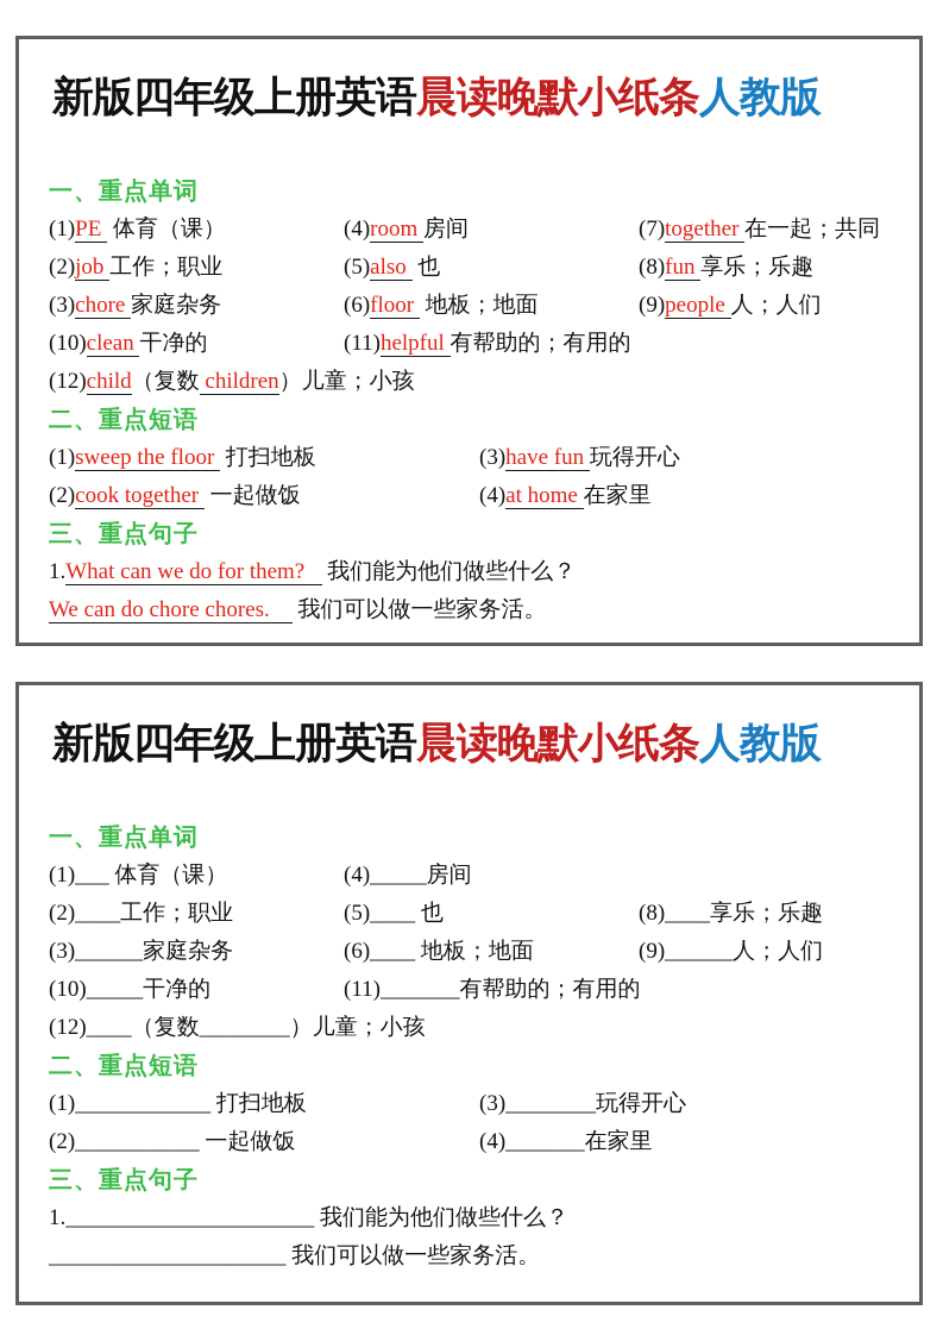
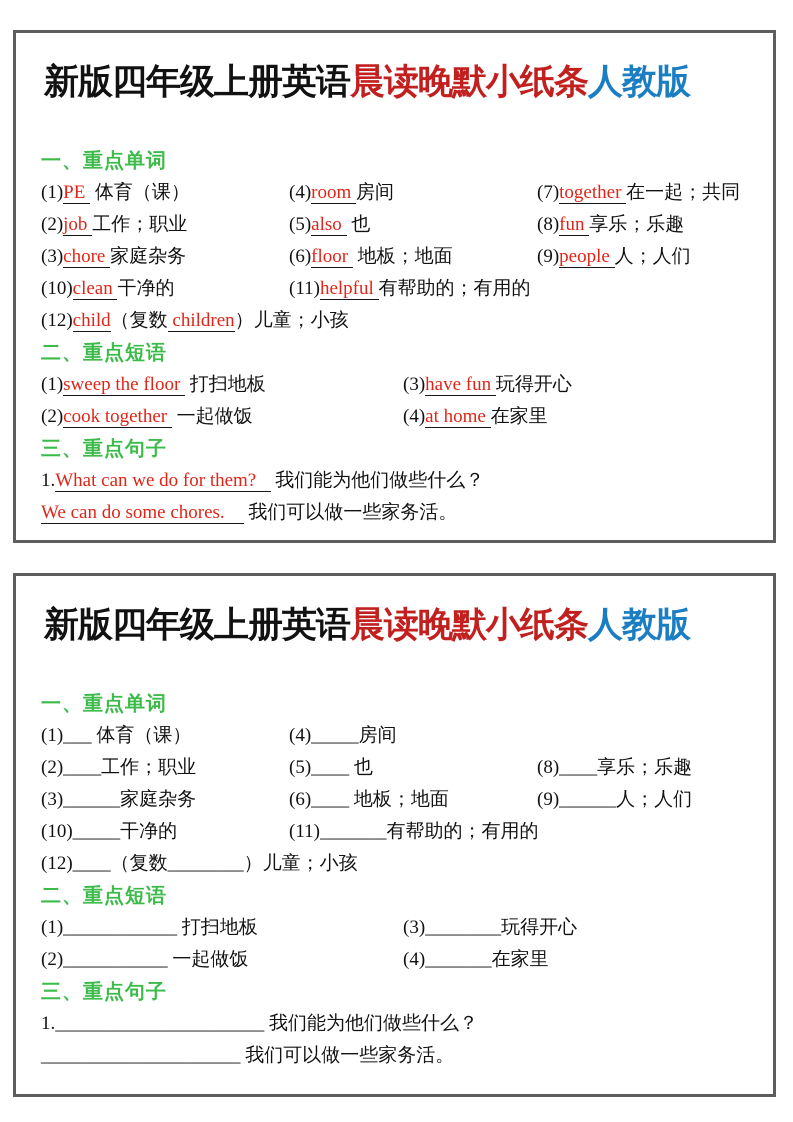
  新版四年级上册英语晨读晚默小纸条人教版
  一、重点单词
  (1)PE 体育（课）
  (4)room 房间
  (7)together 在一起；共同
  (2)job 工作；职业
  (5)also 也
  (8)fun 享乐；乐趣
  (3)chore 家庭杂务
  (6)floor 地板；地面
  (9)people 人；人们
  (10)clean 干净的
  (11)helpful 有帮助的；有用的
  (12)child（复数 children）儿童；小孩
  二、重点短语
  (1)sweep the floor 打扫地板
  (3)have fun 玩得开心
  (2)cook together 一起做饭
  (4)at home 在家里
  三、重点句子
  1.What can we do for them? 我们能为他们做些什么？
- We can do chore chores. 我们可以做一些家务活。
+ We can do some chores. 我们可以做一些家务活。
  新版四年级上册英语晨读晚默小纸条人教版
  一、重点单词
  (1)___ 体育（课）
  (4)_____房间
  (2)____工作；职业
  (5)____ 也
  (8)____享乐；乐趣
  (3)______家庭杂务
  (6)____ 地板；地面
  (9)______人；人们
  (10)_____干净的
  (11)_______有帮助的；有用的
  (12)____（复数________）儿童；小孩
  二、重点短语
  (1)____________ 打扫地板
  (3)________玩得开心
  (2)___________ 一起做饭
  (4)_______在家里
  三、重点句子
  1.______________________ 我们能为他们做些什么？
  _____________________ 我们可以做一些家务活。
